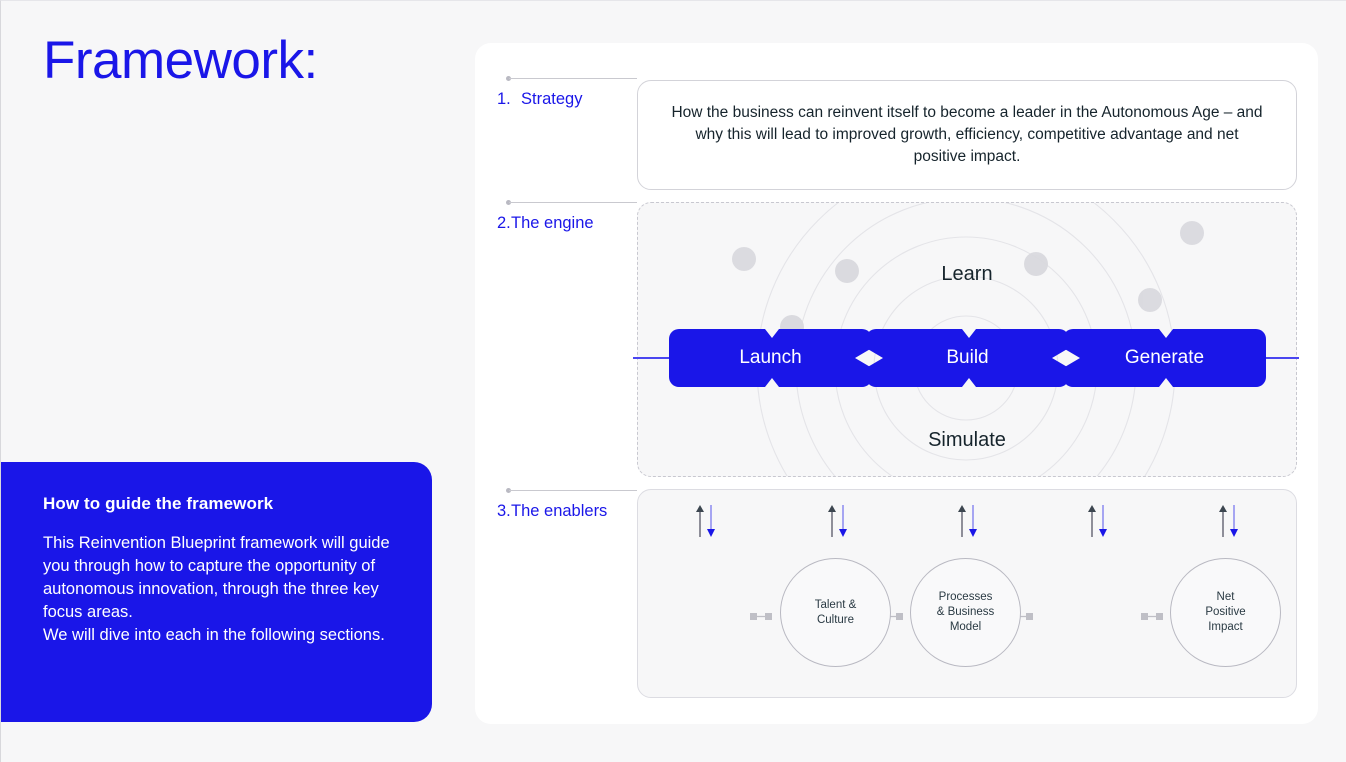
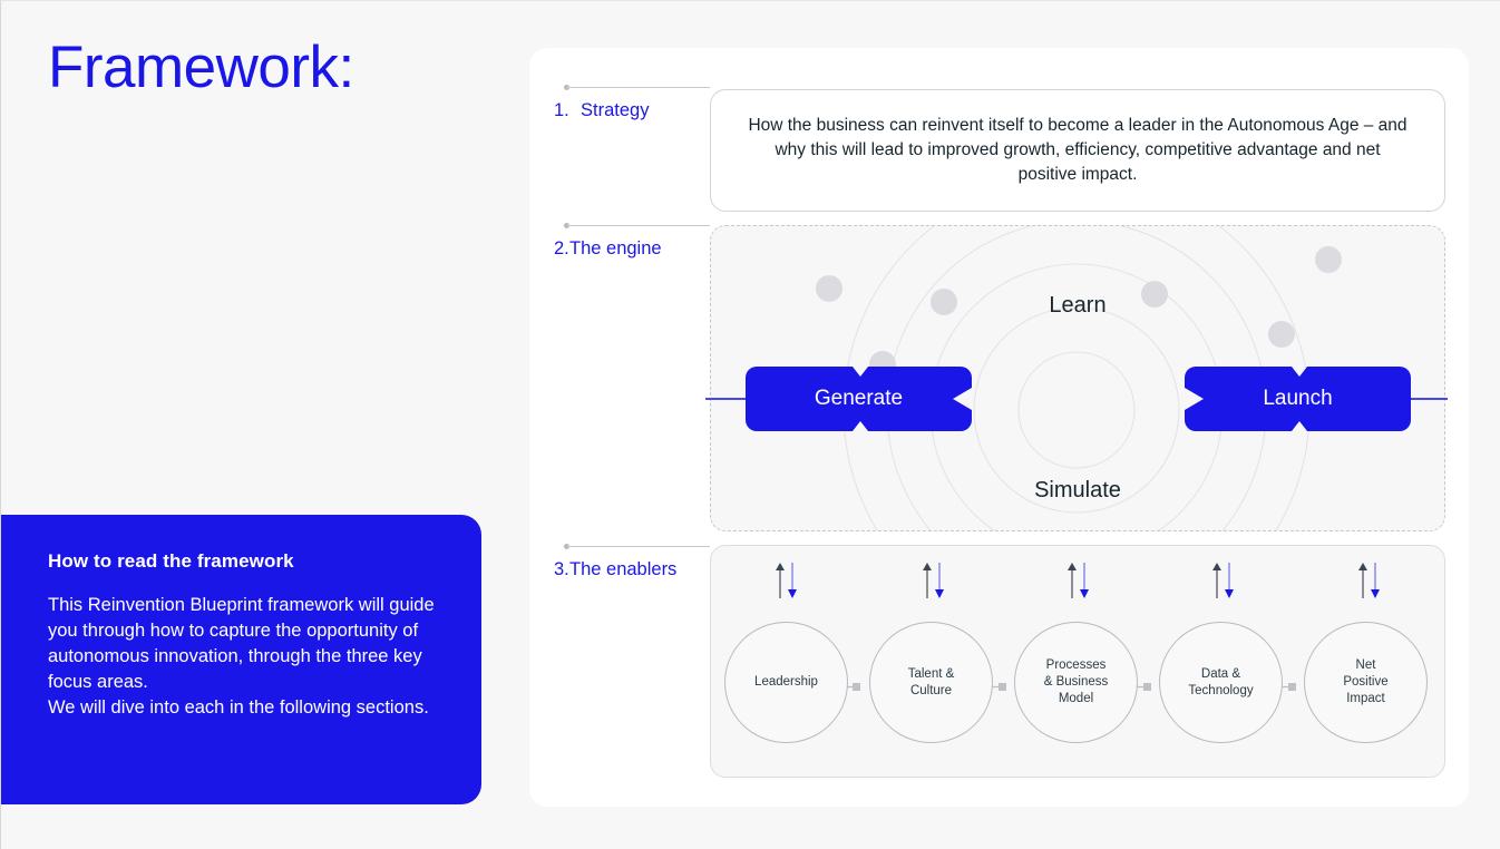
  Framework:
- How to guide the framework
+ How to read the framework
  This Reinvention Blueprint framework will guide you through how to capture the opportunity of autonomous innovation, through the three key focus areas.
  We will dive into each in the following sections.
  1. Strategy
  How the business can reinvent itself to become a leader in the Autonomous Age – and why this will lead to improved growth, efficiency, competitive advantage and net positive impact.
  2.The engine
  Learn
  Simulate
- Launch
+ Generate
- Build
- Generate
+ Launch
  3.The enablers
+ Leadership
  Talent &
  Culture
  Processes
  & Business
  Model
+ Data &
+ Technology
  Net
  Positive
  Impact
